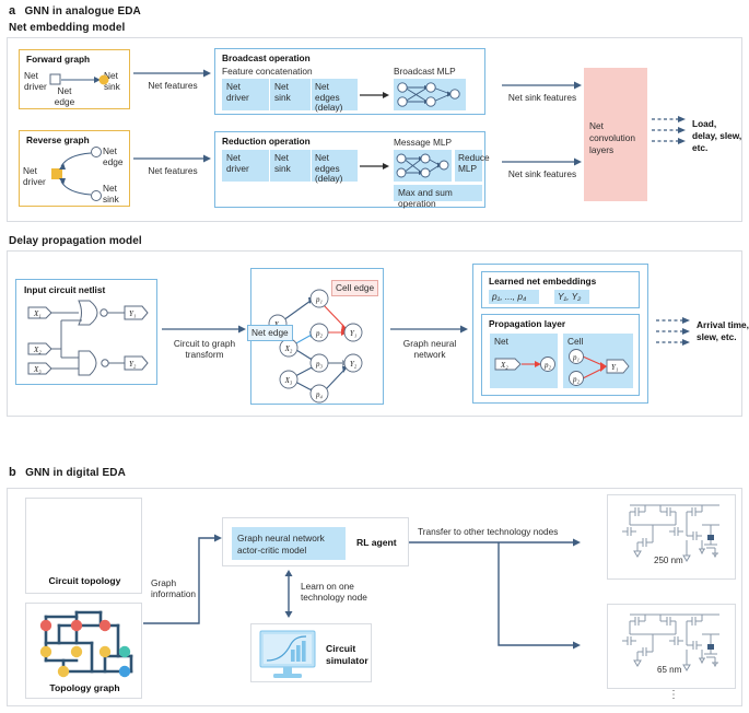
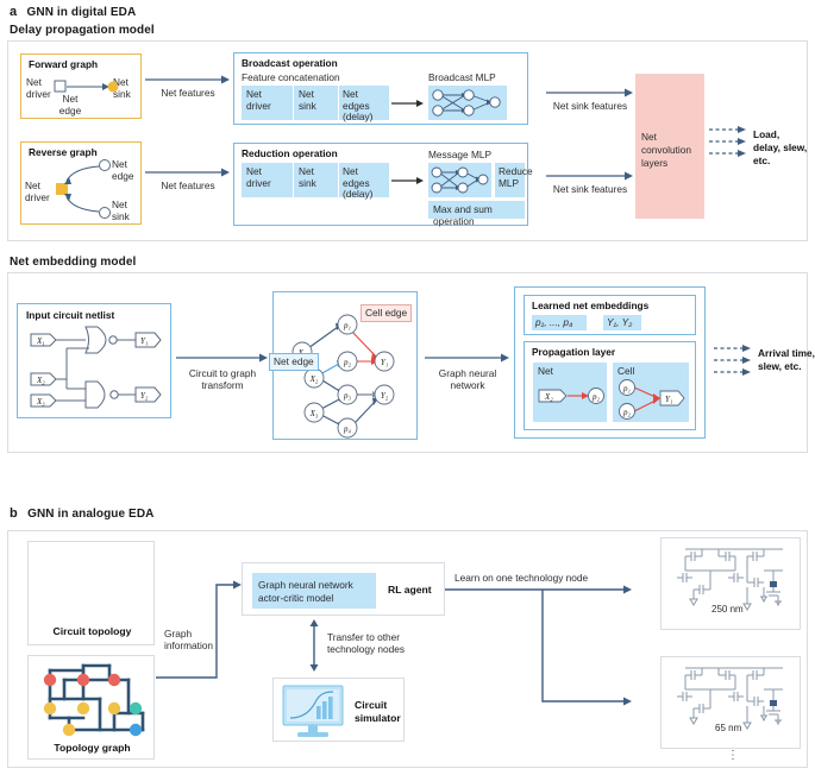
- a GNN in analogue EDA
+ a GNN in digital EDA
- Net embedding model
+ Delay propagation model
  Forward graph
  Net driver
  Net edge
  Net sink
  Reverse graph
  Net driver
  Net edge
  Net sink
  Net features
  Net features
  Broadcast operation
  Feature concatenation
  Net driver
  Net sink
  Net edges (delay)
  Broadcast MLP
  Reduction operation
  Net driver
  Net sink
  Net edges (delay)
  Message MLP
  Reduce MLP
  Max and sum operation
  Net sink features
  Net sink features
  Net convolution layers
  Load, delay, slew, etc.
- Delay propagation model
+ Net embedding model
  Input circuit netlist
  X₁
  X₂
  X₃
  Y₁
  Y₂
  Circuit to graph transform
  X₂
  X₃
  p₁
  p₂
  p₃
  p₄
  Y₁
  Y₂
  Cell edge
  Net edge
  Graph neural network
  Learned net embeddings
  p₁, ..., p₄
  Y₁, Y₂
  Propagation layer
  Net
  X₂
  p₂
  Cell
  p₁
  p₂
  Y₁
  Arrival time, slew, etc.
- b GNN in digital EDA
+ b GNN in analogue EDA
  Circuit topology
  Topology graph
  Graph information
  Graph neural network actor-critic model
  RL agent
- Learn on one technology node
+ Transfer to other technology nodes
  Circuit simulator
- Transfer to other technology nodes
+ Learn on one technology node
  250 nm
  65 nm
  ⋮
